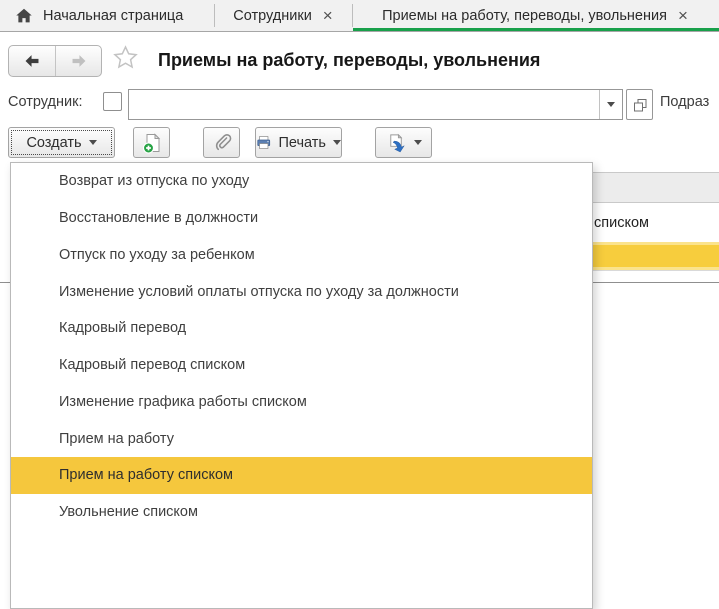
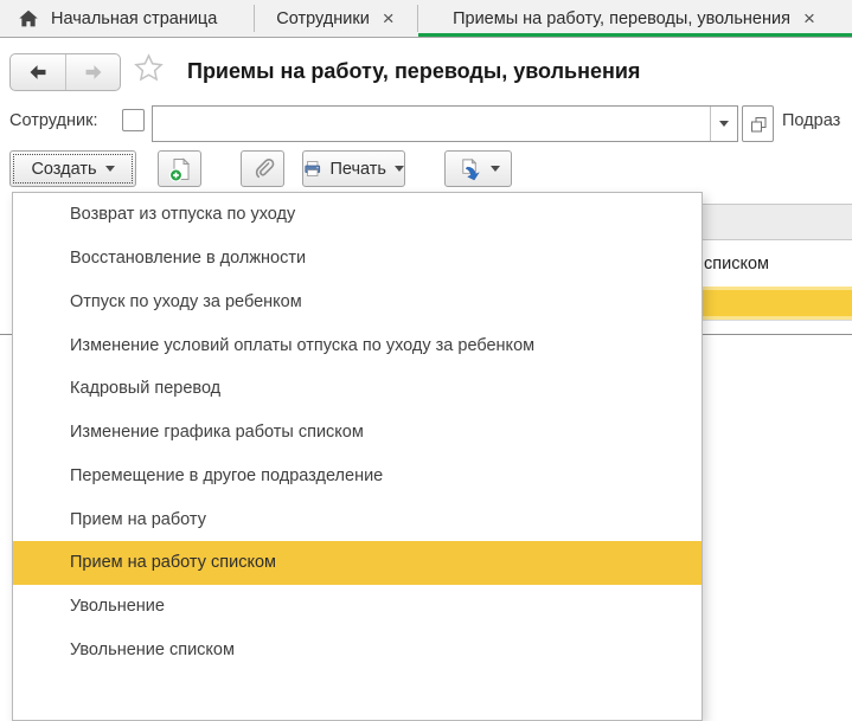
  Начальная страница
  Сотрудники
  ×
  Приемы на работу, переводы, увольнения
  ×
  Приемы на работу, переводы, увольнения
  Сотрудник:
  Подраз
  Создать
  Печать
  списком
  Возврат из отпуска по уходу
  Восстановление в должности
  Отпуск по уходу за ребенком
- Изменение условий оплаты отпуска по уходу за должности
+ Изменение условий оплаты отпуска по уходу за ребенком
  Кадровый перевод
- Кадровый перевод списком
  Изменение графика работы списком
+ Перемещение в другое подразделение
  Прием на работу
  Прием на работу списком
+ Увольнение
  Увольнение списком
